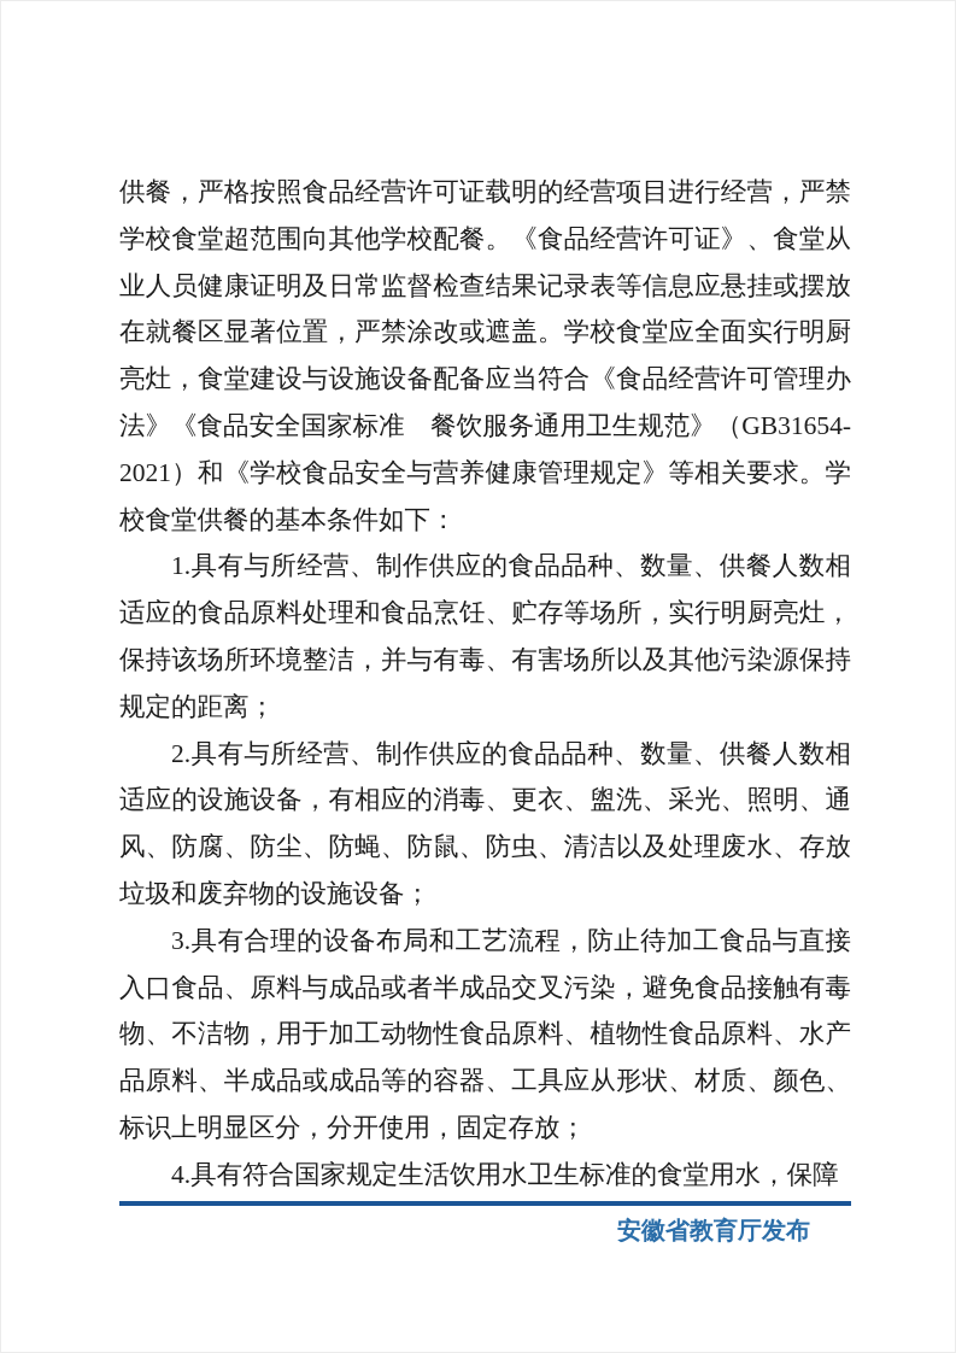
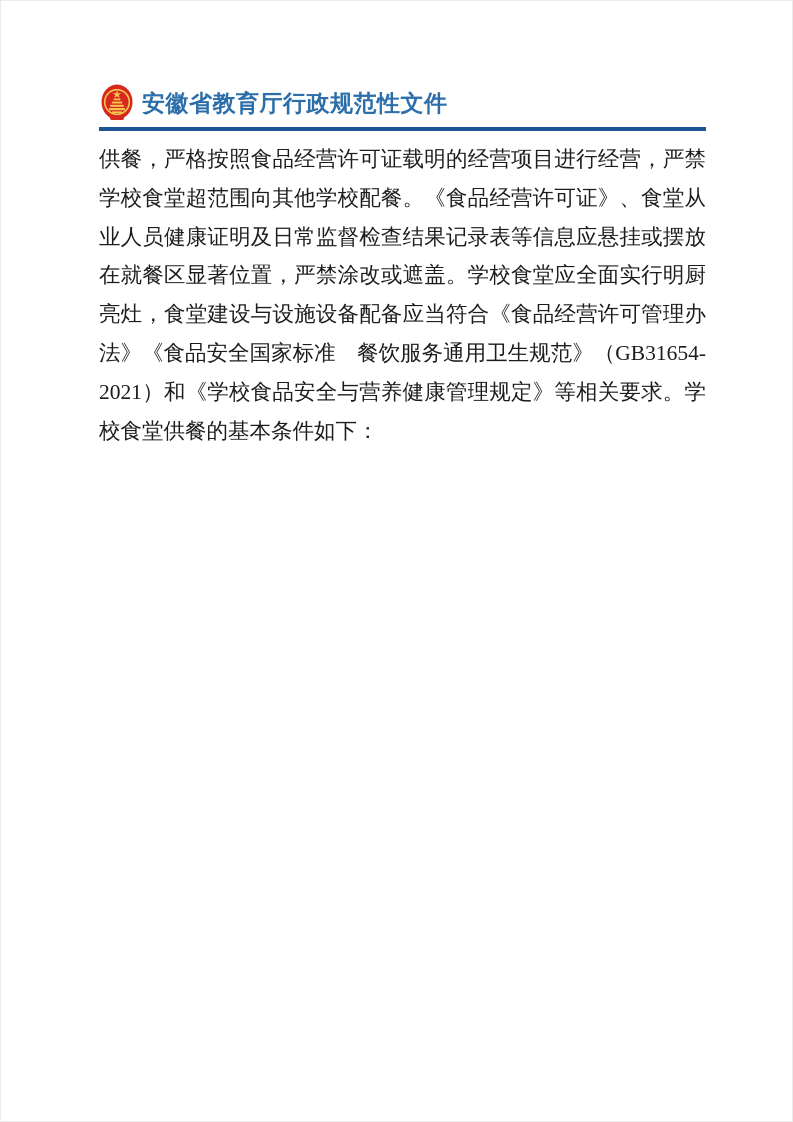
+ 安徽省教育厅行政规范性文件
  供餐，严格按照食品经营许可证载明的经营项目进行经营，严禁学校食堂超范围向其他学校配餐。《食品经营许可证》、食堂从业人员健康证明及日常监督检查结果记录表等信息应悬挂或摆放在就餐区显著位置，严禁涂改或遮盖。学校食堂应全面实行明厨亮灶，食堂建设与设施设备配备应当符合《食品经营许可管理办法》《食品安全国家标准 餐饮服务通用卫生规范》（GB31654-2021）和《学校食品安全与营养健康管理规定》等相关要求。学校食堂供餐的基本条件如下：
- 1.具有与所经营、制作供应的食品品种、数量、供餐人数相适应的食品原料处理和食品烹饪、贮存等场所，实行明厨亮灶，保持该场所环境整洁，并与有毒、有害场所以及其他污染源保持规定的距离；
- 2.具有与所经营、制作供应的食品品种、数量、供餐人数相适应的设施设备，有相应的消毒、更衣、盥洗、采光、照明、通风、防腐、防尘、防蝇、防鼠、防虫、清洁以及处理废水、存放垃圾和废弃物的设施设备；
- 3.具有合理的设备布局和工艺流程，防止待加工食品与直接入口食品、原料与成品或者半成品交叉污染，避免食品接触有毒物、不洁物，用于加工动物性食品原料、植物性食品原料、水产品原料、半成品或成品等的容器、工具应从形状、材质、颜色、标识上明显区分，分开使用，固定存放；
- 4.具有符合国家规定生活饮用水卫生标准的食堂用水，保障
- 安徽省教育厅发布
